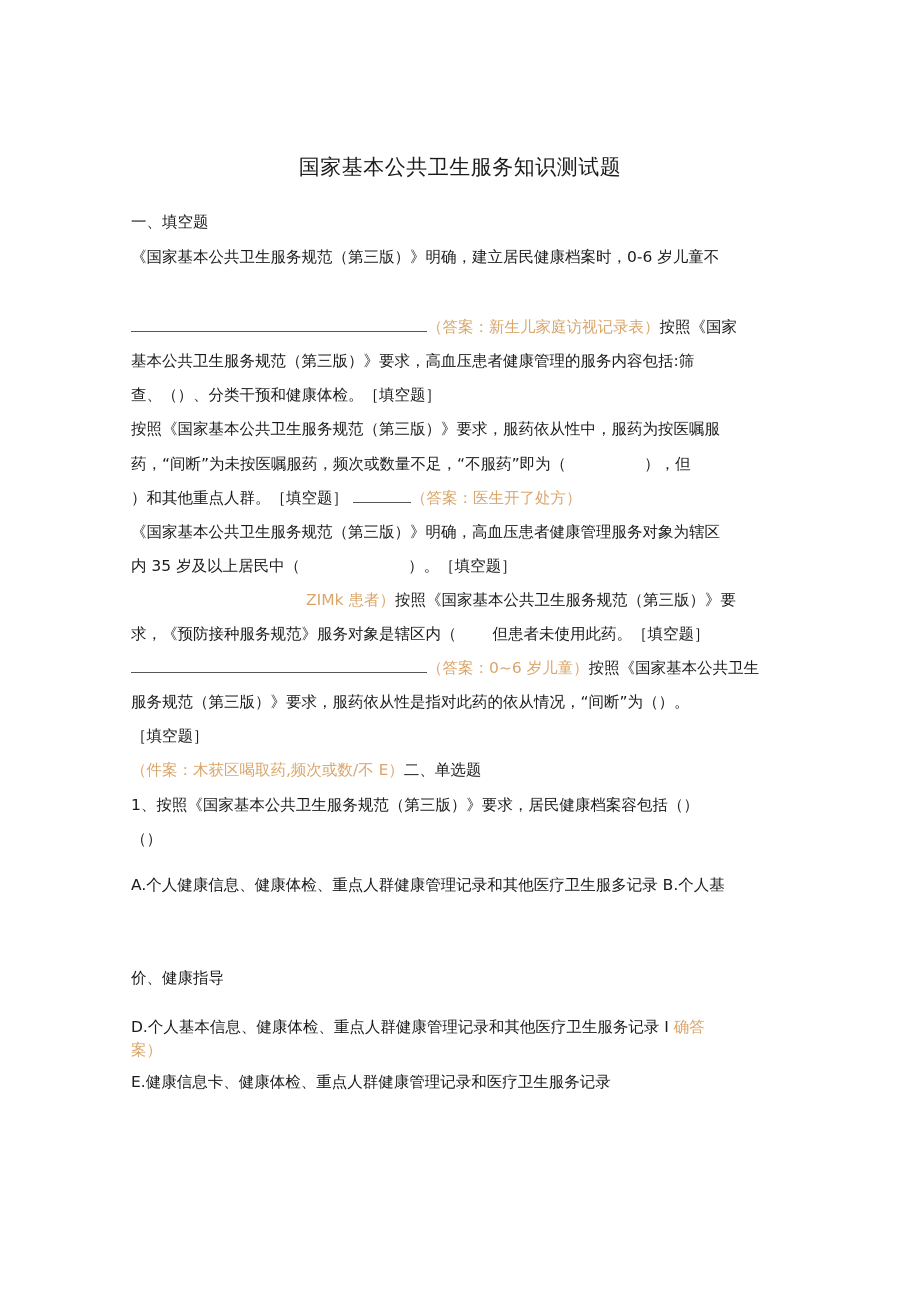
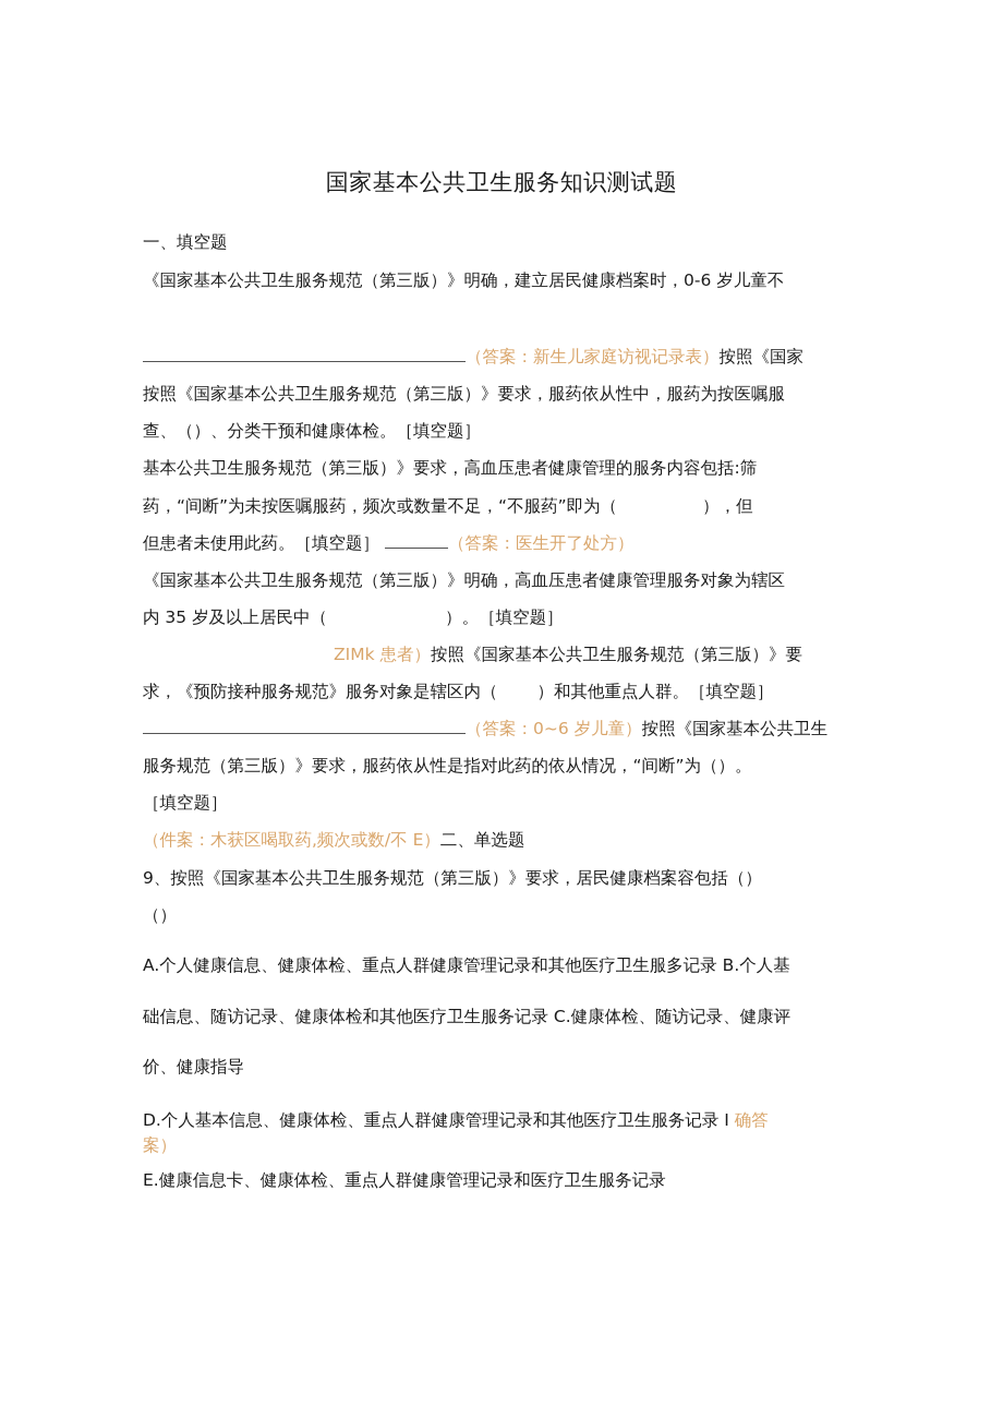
  国家基本公共卫生服务知识测试题
  一、填空题
  《国家基本公共卫生服务规范（第三版）》明确，建立居民健康档案时，0-6 岁儿童不
  （答案：新生儿家庭访视记录表）按照《国家
- 基本公共卫生服务规范（第三版）》要求，高血压患者健康管理的服务内容包括:筛
+ 按照《国家基本公共卫生服务规范（第三版）》要求，服药依从性中，服药为按医嘱服
  查、（）、分类干预和健康体检。［填空题］
- 按照《国家基本公共卫生服务规范（第三版）》要求，服药依从性中，服药为按医嘱服
+ 基本公共卫生服务规范（第三版）》要求，高血压患者健康管理的服务内容包括:筛
  药，“间断”为未按医嘱服药，频次或数量不足，“不服药”即为（ ），但
- ）和其他重点人群。［填空题］ （答案：医生开了处方）
+ 但患者未使用此药。［填空题］ （答案：医生开了处方）
  《国家基本公共卫生服务规范（第三版）》明确，高血压患者健康管理服务对象为辖区
  内 35 岁及以上居民中（ ）。［填空题］
  ZIMk 患者）按照《国家基本公共卫生服务规范（第三版）》要
- 求，《预防接种服务规范》服务对象是辖区内（ 但患者未使用此药。［填空题］
+ 求，《预防接种服务规范》服务对象是辖区内（ ）和其他重点人群。［填空题］
  （答案：0~6 岁儿童）按照《国家基本公共卫生
  服务规范（第三版）》要求，服药依从性是指对此药的依从情况，“间断”为（）。
  ［填空题］
  （件案：木获区喝取药,频次或数/不 E）二、单选题
- 1、按照《国家基本公共卫生服务规范（第三版）》要求，居民健康档案容包括（）
+ 9、按照《国家基本公共卫生服务规范（第三版）》要求，居民健康档案容包括（）
  （）
  A.个人健康信息、健康体检、重点人群健康管理记录和其他医疗卫生服多记录 B.个人基
+ 础信息、随访记录、健康体检和其他医疗卫生服务记录 C.健康体检、随访记录、健康评
  价、健康指导
  D.个人基本信息、健康体检、重点人群健康管理记录和其他医疗卫生服务记录 I 确答
  案）
  E.健康信息卡、健康体检、重点人群健康管理记录和医疗卫生服务记录
